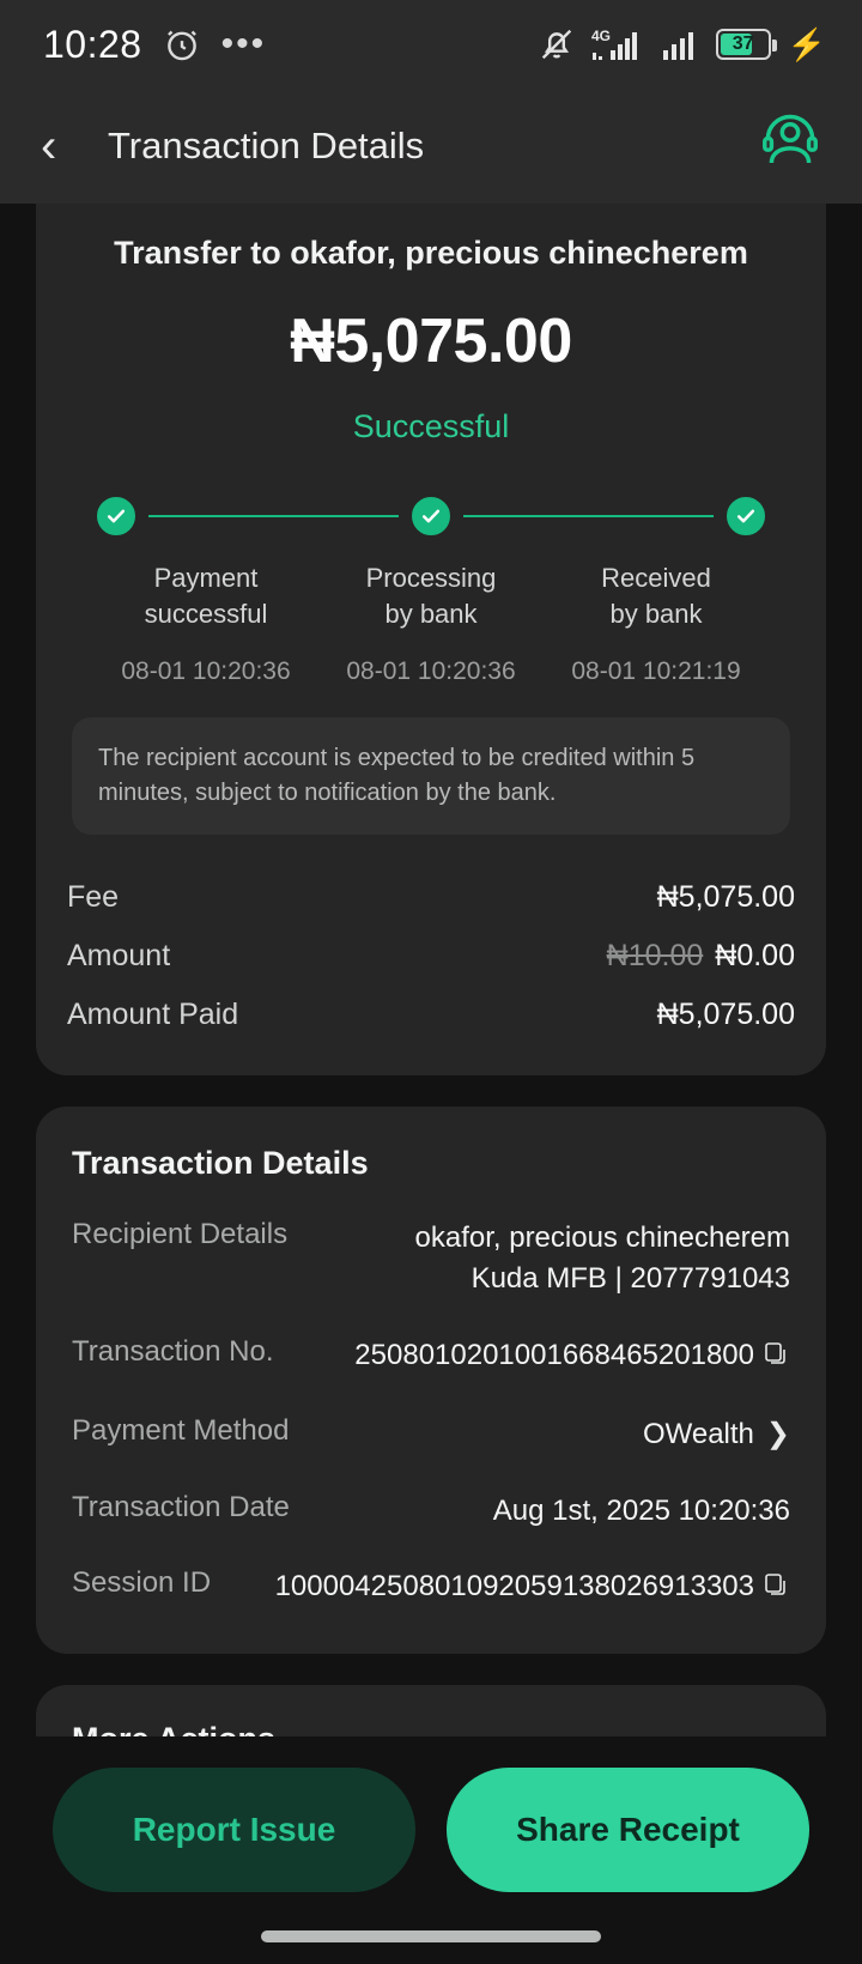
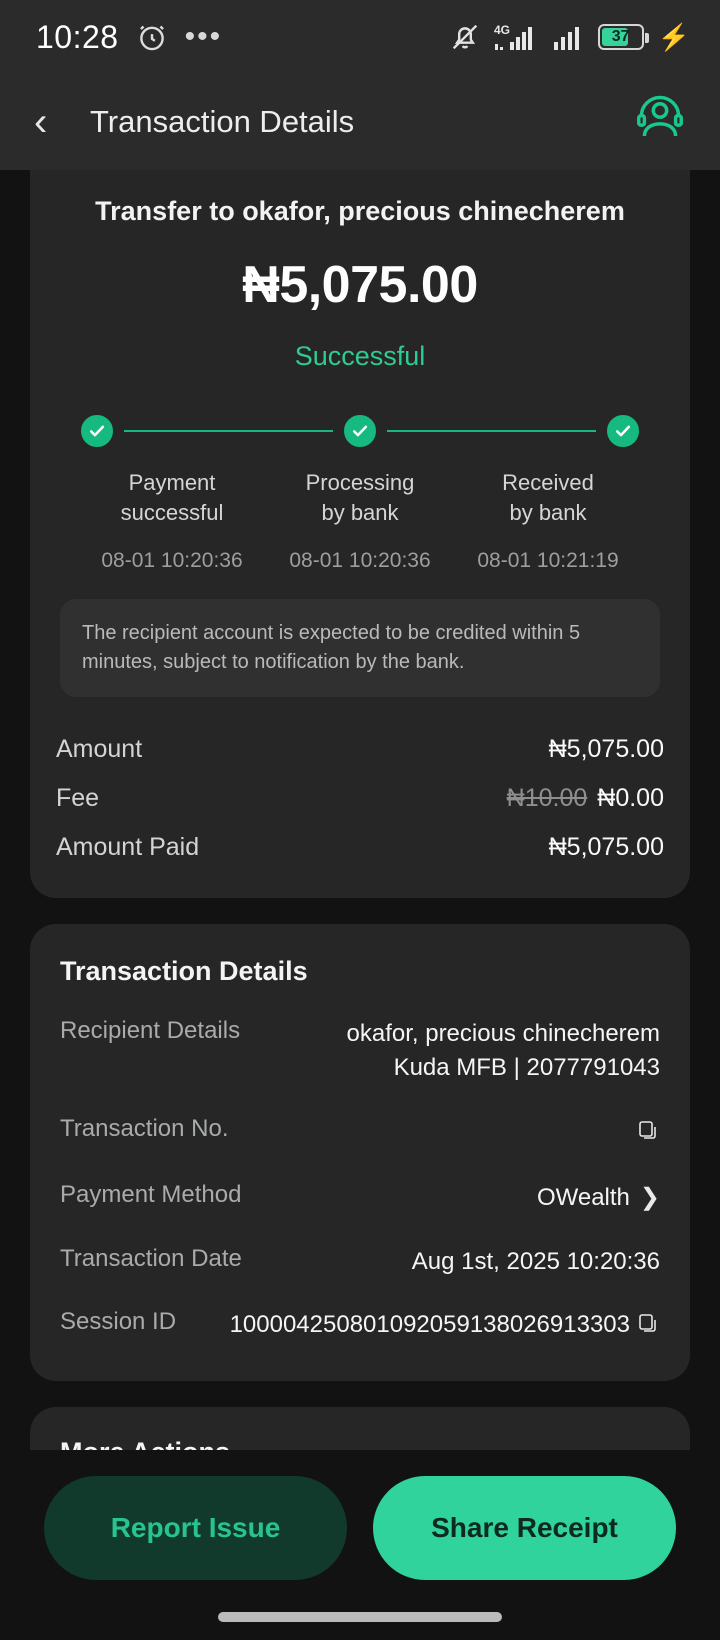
  10:28
  •••
  4G
  37
  ⚡
  ‹
  Transaction Details
  Transfer to okafor, precious chinecherem
  ₦5,075.00
  Successful
  Payment
  successful
  Processing
  by bank
  Received
  by bank
  08-01 10:20:36
  08-01 10:20:36
  08-01 10:21:19
  The recipient account is expected to be credited within 5 minutes, subject to notification by the bank.
- Fee
+ Amount
  ₦5,075.00
- Amount
+ Fee
  ₦10.00 ₦0.00
  Amount Paid
  ₦5,075.00
  Transaction Details
  Recipient Details
  okafor, precious chinecherem
  Kuda MFB | 2077791043
  Transaction No.
- 2508010201001668465201800
  Payment Method
  OWealth ❯
  Transaction Date
  Aug 1st, 2025 10:20:36
  Session ID
  100004250801092059138026913303
  Report Issue
  Share Receipt
